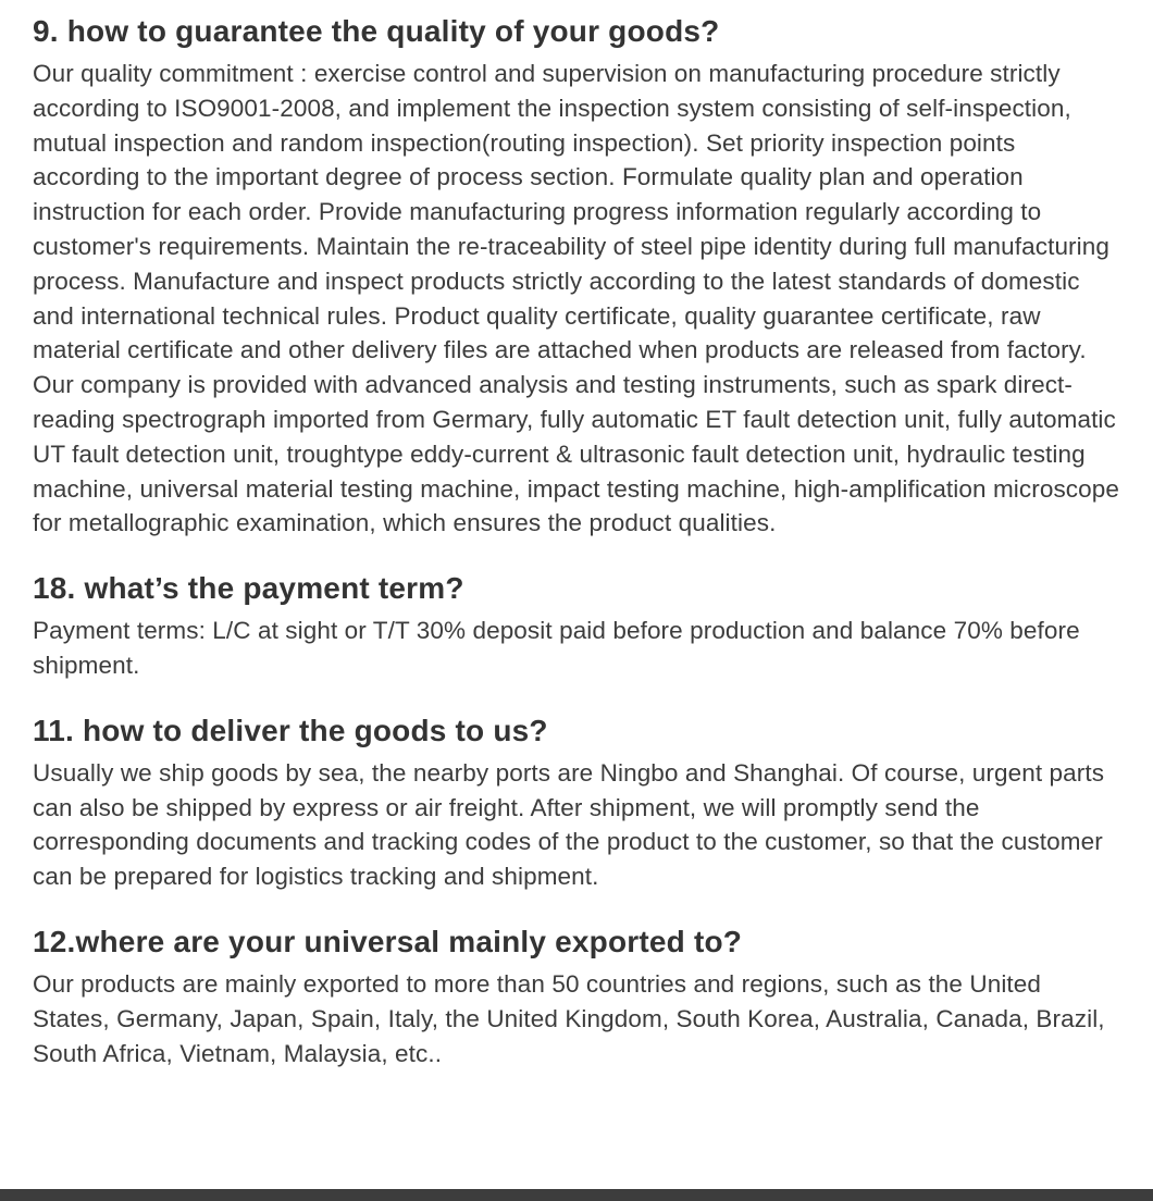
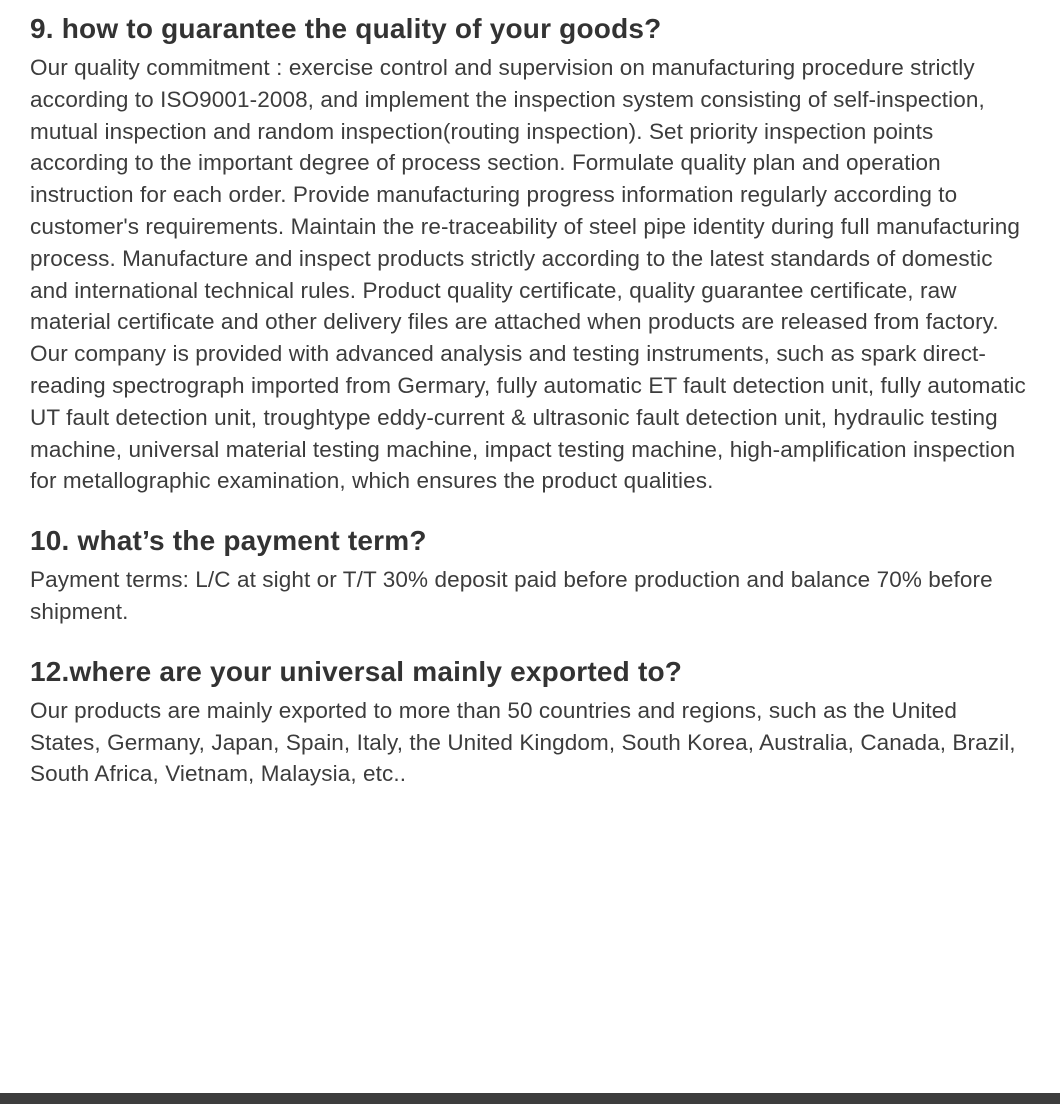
  9. how to guarantee the quality of your goods?
  Our quality commitment : exercise control and supervision on manufacturing procedure strictly according to ISO9001-2008, and implement the inspection system consisting of self-inspection, mutual inspection and random inspection(routing inspection). Set priority inspection points according to the important degree of process section. Formulate quality plan and operation instruction for each order. Provide manufacturing progress information regularly according to customer's requirements. Maintain the re-traceability of steel pipe identity during full manufacturing process. Manufacture and inspect products strictly according to the latest standards of domestic and international technical rules. Product quality certificate, quality guarantee certificate, raw material certificate and other delivery files are attached when products are released from factory.
- Our company is provided with advanced analysis and testing instruments, such as spark direct-reading spectrograph imported from Germary, fully automatic ET fault detection unit, fully automatic UT fault detection unit, troughtype eddy-current & ultrasonic fault detection unit, hydraulic testing machine, universal material testing machine, impact testing machine, high-amplification microscope for metallographic examination, which ensures the product qualities.
+ Our company is provided with advanced analysis and testing instruments, such as spark direct-reading spectrograph imported from Germary, fully automatic ET fault detection unit, fully automatic UT fault detection unit, troughtype eddy-current & ultrasonic fault detection unit, hydraulic testing machine, universal material testing machine, impact testing machine, high-amplification inspection for metallographic examination, which ensures the product qualities.
- 18. what’s the payment term?
+ 10. what’s the payment term?
  Payment terms: L/C at sight or T/T 30% deposit paid before production and balance 70% before shipment.
- 11. how to deliver the goods to us?
- Usually we ship goods by sea, the nearby ports are Ningbo and Shanghai. Of course, urgent parts can also be shipped by express or air freight. After shipment, we will promptly send the corresponding documents and tracking codes of the product to the customer, so that the customer can be prepared for logistics tracking and shipment.
  12.where are your universal mainly exported to?
  Our products are mainly exported to more than 50 countries and regions, such as the United States, Germany, Japan, Spain, Italy, the United Kingdom, South Korea, Australia, Canada, Brazil, South Africa, Vietnam, Malaysia, etc..
